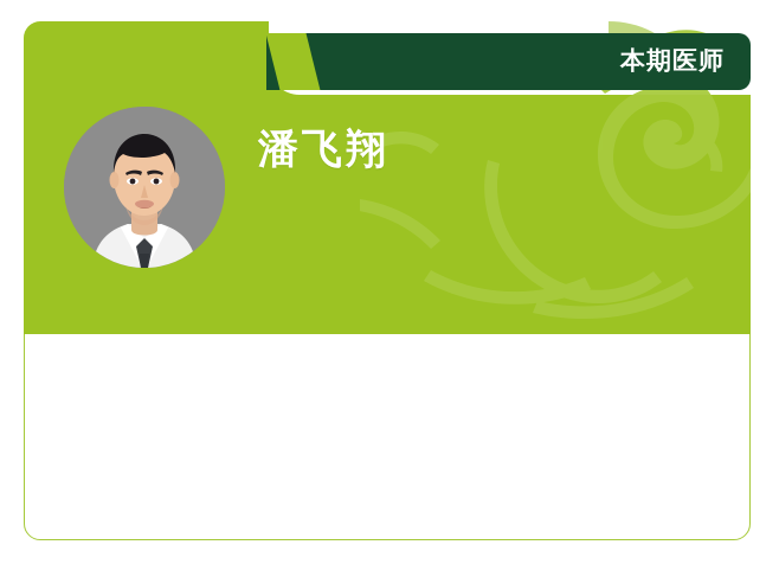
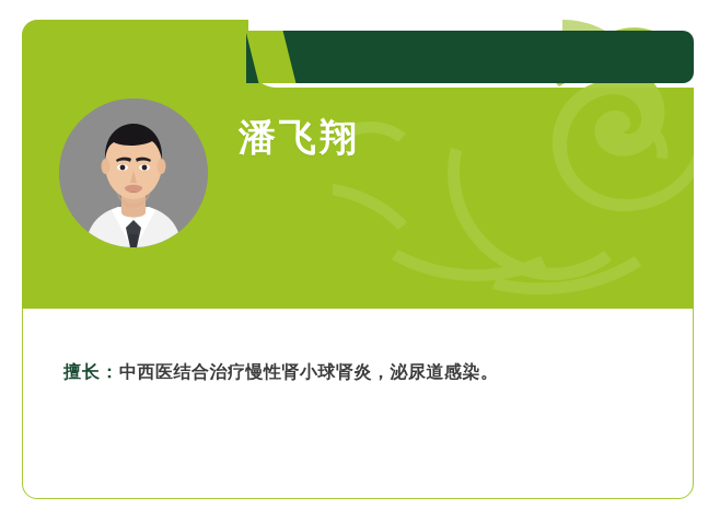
- 本期医师
  潘飞翔
+ 擅长：中西医结合治疗慢性肾小球肾炎，泌尿道感染。
